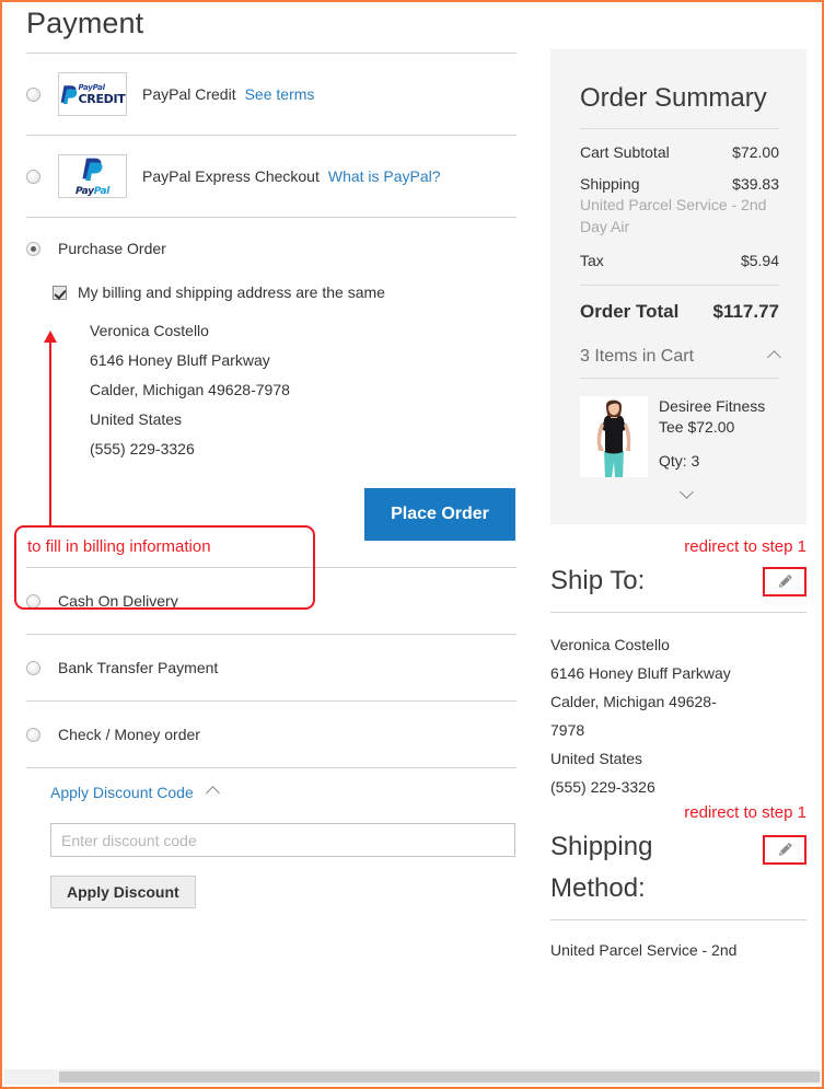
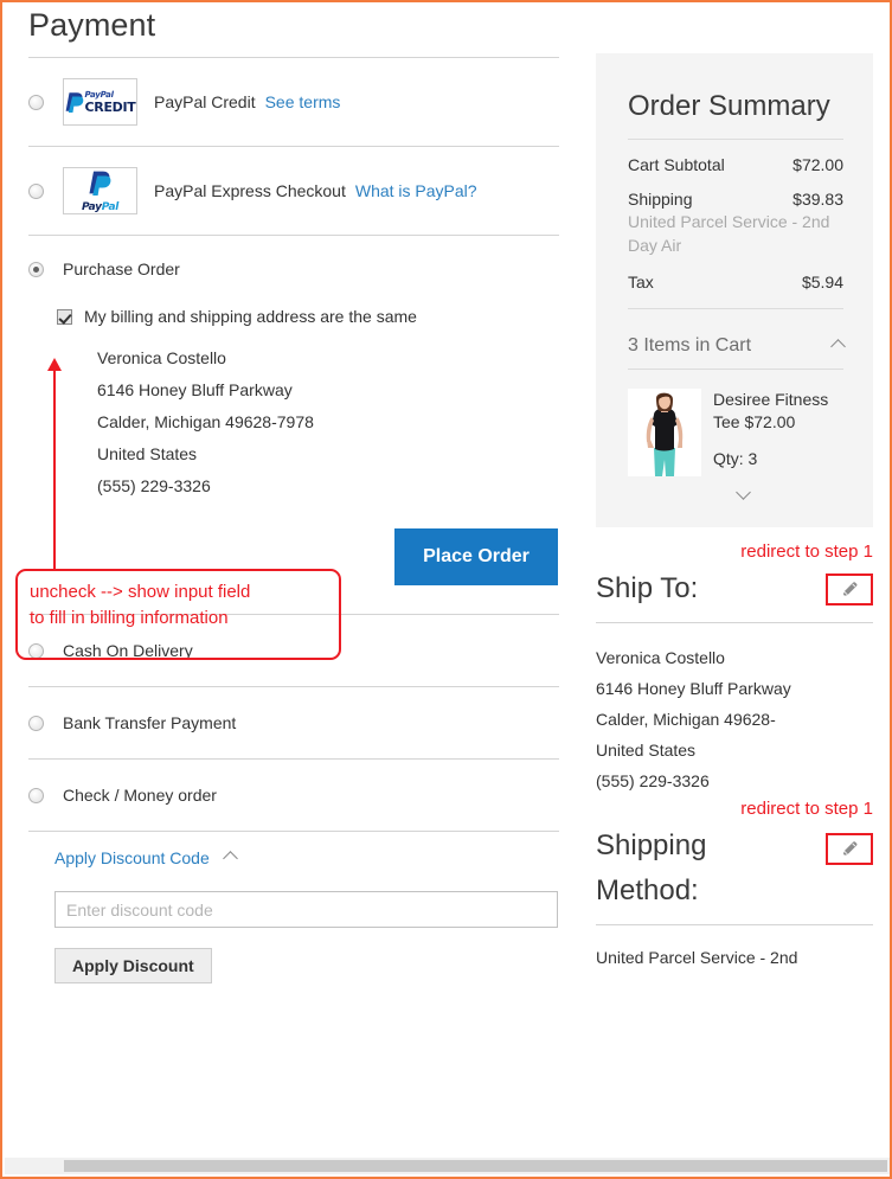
  Payment
  PayPal
  CREDIT
  PayPal Credit
  See terms
  PayPal
  PayPal Express Checkout
  What is PayPal?
  Purchase Order
  My billing and shipping address are the same
  Veronica Costello
  6146 Honey Bluff Parkway
  Calder, Michigan 49628-7978
  United States
  (555) 229-3326
  Place Order
  Cash On Delivery
  Bank Transfer Payment
  Check / Money order
  Apply Discount Code
  Enter discount code
  Apply Discount
+ uncheck --> show input field
  to fill in billing information
  Order Summary
  Cart Subtotal
  $72.00
  Shipping
  $39.83
  United Parcel Service - 2nd Day Air
  Tax
  $5.94
- Order Total
- $117.77
  3 Items in Cart
  Desiree Fitness Tee $72.00
  Qty: 3
  redirect to step 1
  Ship To:
  Veronica Costello
  6146 Honey Bluff Parkway
  Calder, Michigan 49628-
- 7978
  United States
  (555) 229-3326
  redirect to step 1
  Shipping
  Method:
  United Parcel Service - 2nd
